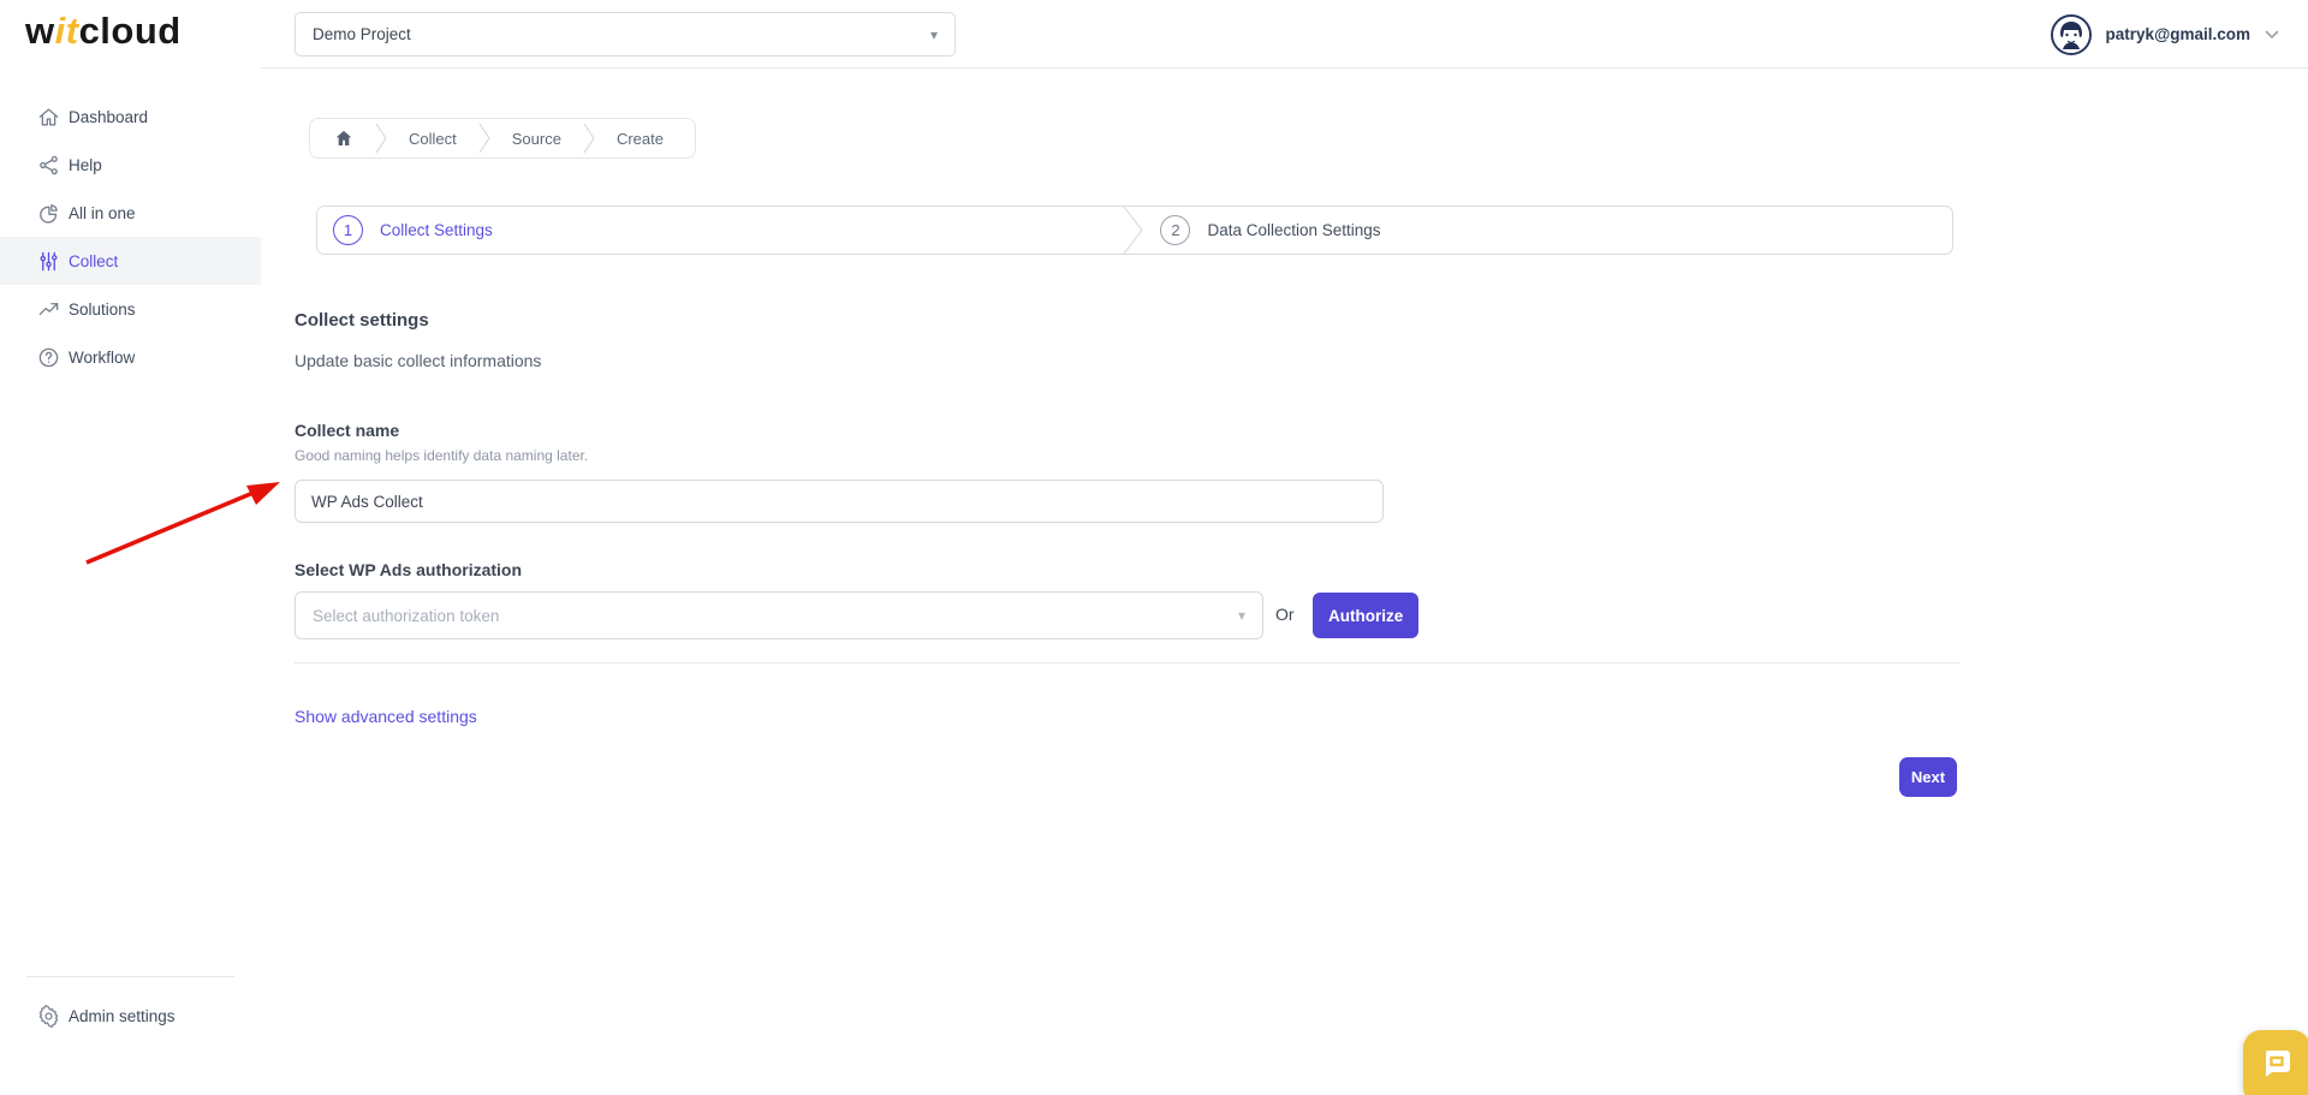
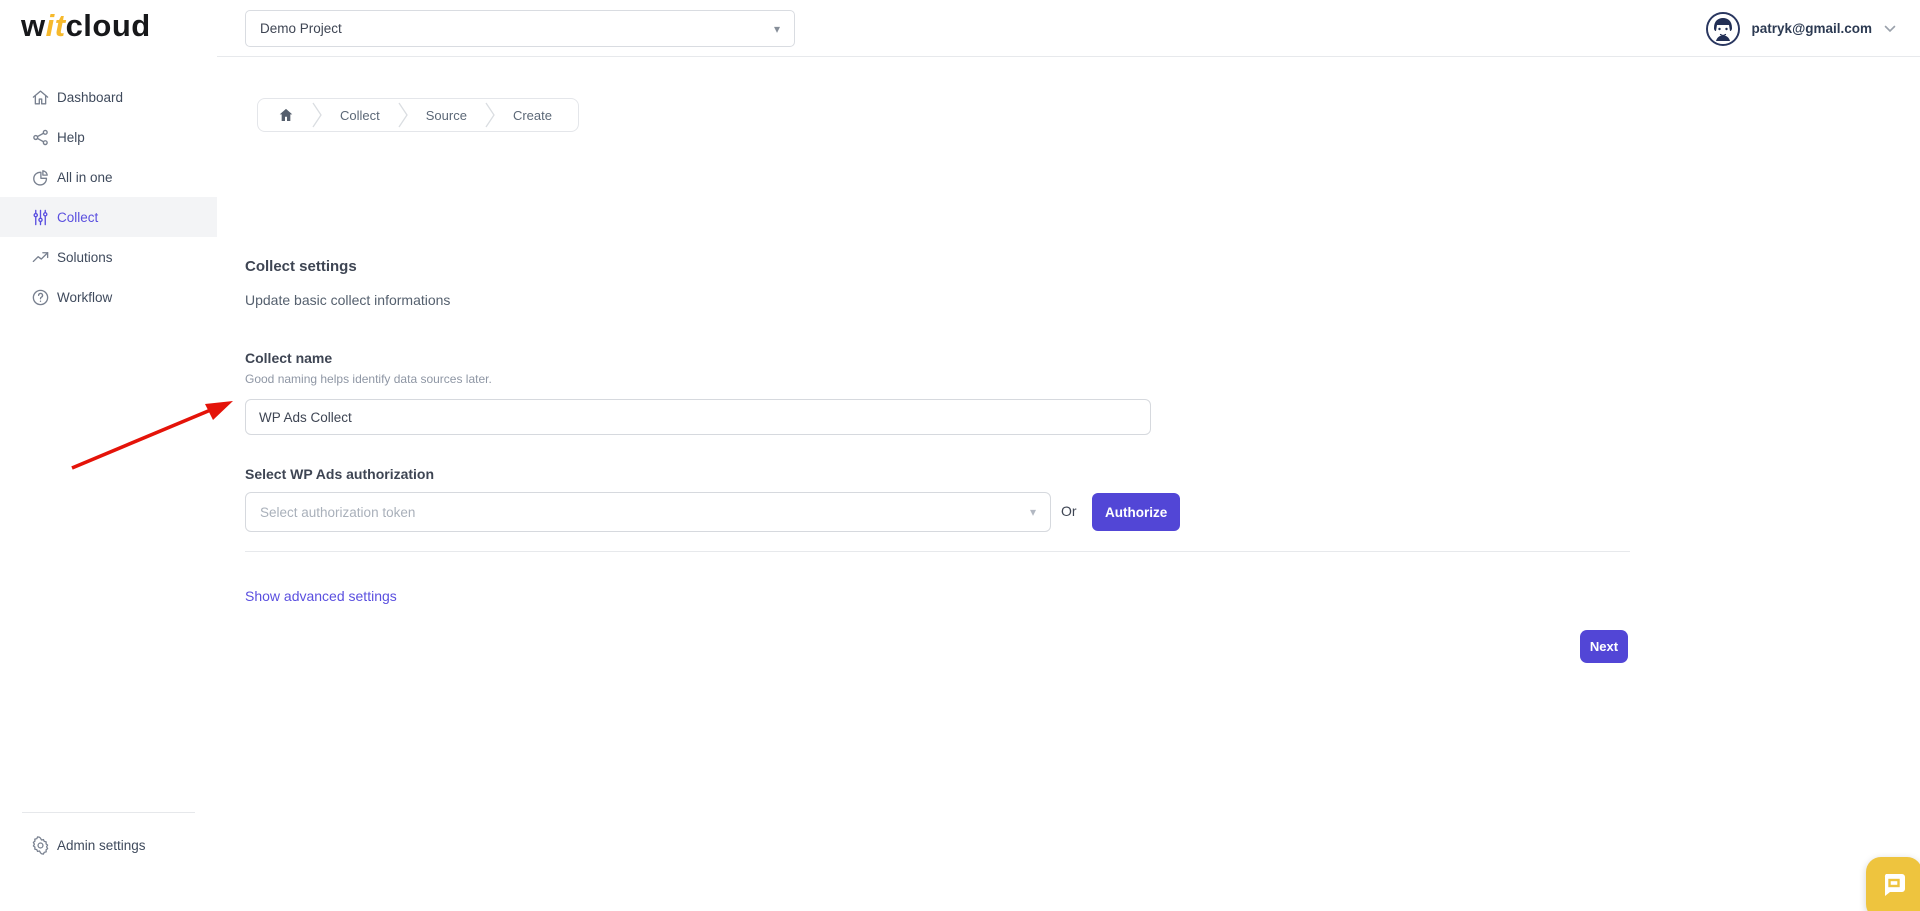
  witcloud
  Dashboard
  Help
  All in one
  Collect
  Solutions
  Workflow
  Admin settings
  Demo Project
  ▾
  patryk@gmail.com
  Collect
  Source
  Create
- 1
- Collect Settings
- 2
- Data Collection Settings
  Collect settings
  Update basic collect informations
  Collect name
- Good naming helps identify data naming later.
+ Good naming helps identify data sources later.
  WP Ads Collect
  Select WP Ads authorization
  Select authorization token
  ▾
  Or
  Authorize
  Show advanced settings
  Next
